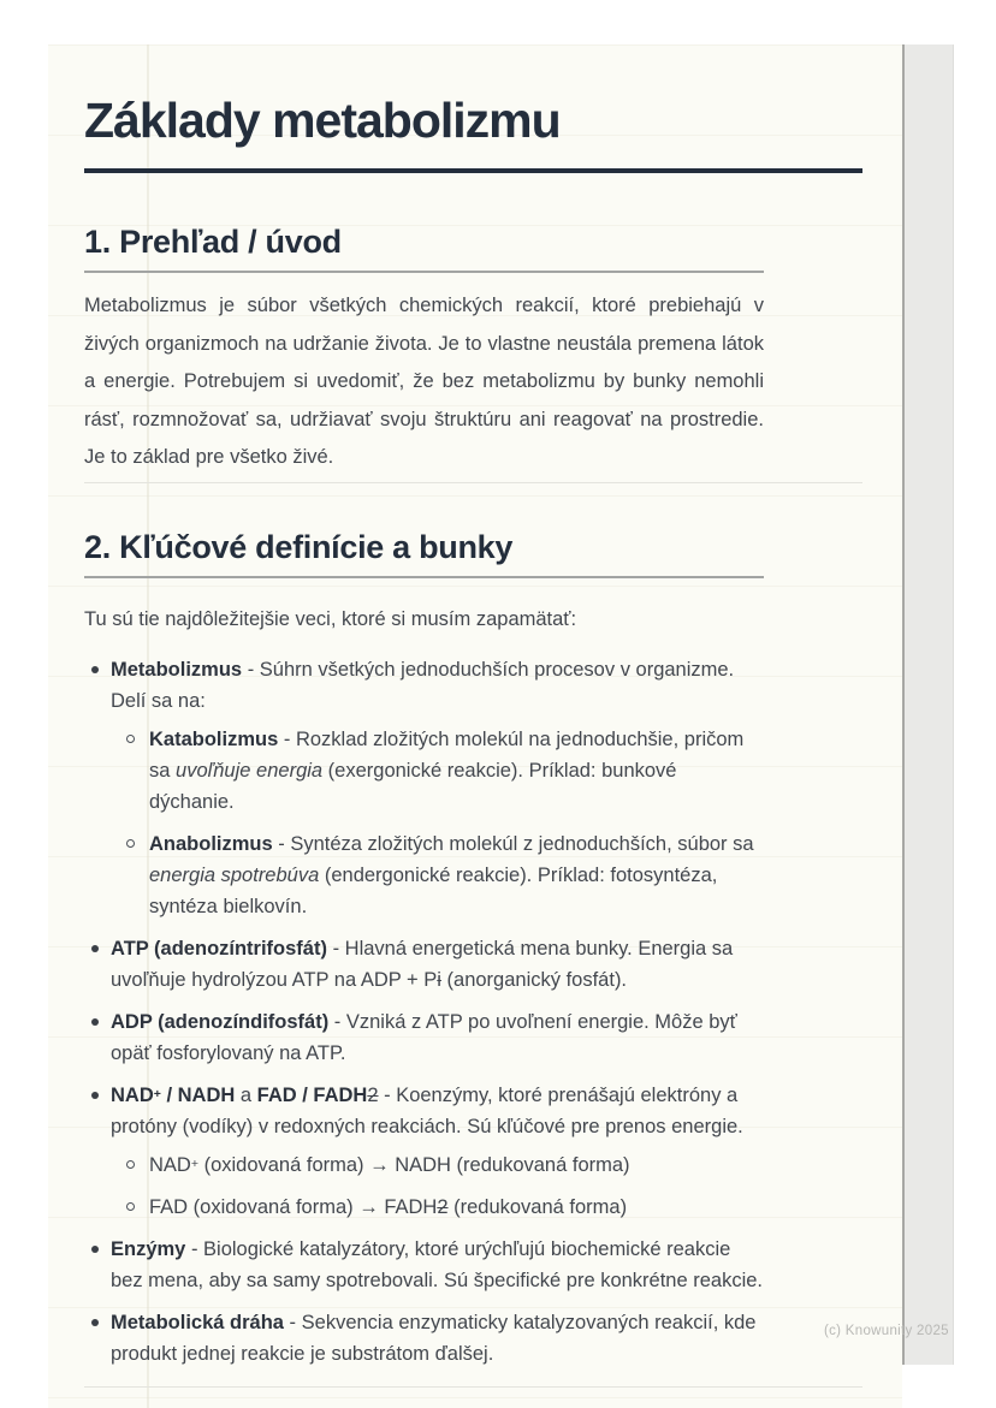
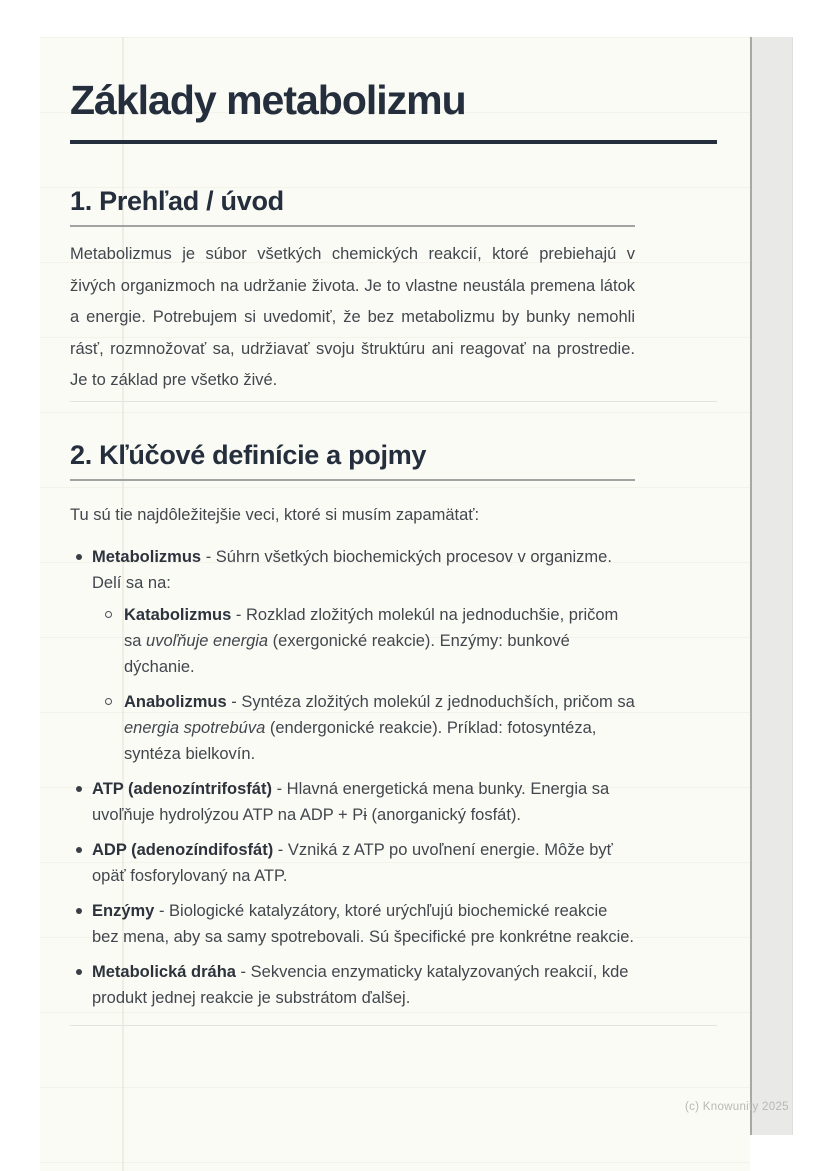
  Základy metabolizmu
  1. Prehľad / úvod
  Metabolizmus je súbor všetkých chemických reakcií, ktoré prebiehajú v živých organizmoch na udržanie života. Je to vlastne neustála premena látok a energie. Potrebujem si uvedomiť, že bez metabolizmu by bunky nemohli rásť, rozmnožovať sa, udržiavať svoju štruktúru ani reagovať na prostredie. Je to základ pre všetko živé.
- 2. Kľúčové definície a bunky
+ 2. Kľúčové definície a pojmy
  Tu sú tie najdôležitejšie veci, ktoré si musím zapamätať:
- Metabolizmus - Súhrn všetkých jednoduchších procesov v organizme. Delí sa na:
+ Metabolizmus - Súhrn všetkých biochemických procesov v organizme. Delí sa na:
- Katabolizmus - Rozklad zložitých molekúl na jednoduchšie, pričom sa uvoľňuje energia (exergonické reakcie). Príklad: bunkové dýchanie.
+ Katabolizmus - Rozklad zložitých molekúl na jednoduchšie, pričom sa uvoľňuje energia (exergonické reakcie). Enzýmy: bunkové dýchanie.
- Anabolizmus - Syntéza zložitých molekúl z jednoduchších, súbor sa energia spotrebúva (endergonické reakcie). Príklad: fotosyntéza, syntéza bielkovín.
+ Anabolizmus - Syntéza zložitých molekúl z jednoduchších, pričom sa energia spotrebúva (endergonické reakcie). Príklad: fotosyntéza, syntéza bielkovín.
  ATP (adenozíntrifosfát) - Hlavná energetická mena bunky. Energia sa uvoľňuje hydrolýzou ATP na ADP + Pi (anorganický fosfát).
  ADP (adenozíndifosfát) - Vzniká z ATP po uvoľnení energie. Môže byť opäť fosforylovaný na ATP.
- NAD+ / NADH a FAD / FADH2 - Koenzýmy, ktoré prenášajú elektróny a protóny (vodíky) v redoxných reakciách. Sú kľúčové pre prenos energie.
- NAD+ (oxidovaná forma) → NADH (redukovaná forma)
- FAD (oxidovaná forma) → FADH2 (redukovaná forma)
  Enzýmy - Biologické katalyzátory, ktoré urýchľujú biochemické reakcie bez mena, aby sa samy spotrebovali. Sú špecifické pre konkrétne reakcie.
  Metabolická dráha - Sekvencia enzymaticky katalyzovaných reakcií, kde produkt jednej reakcie je substrátom ďalšej.
  (c) Knowunity 2025
